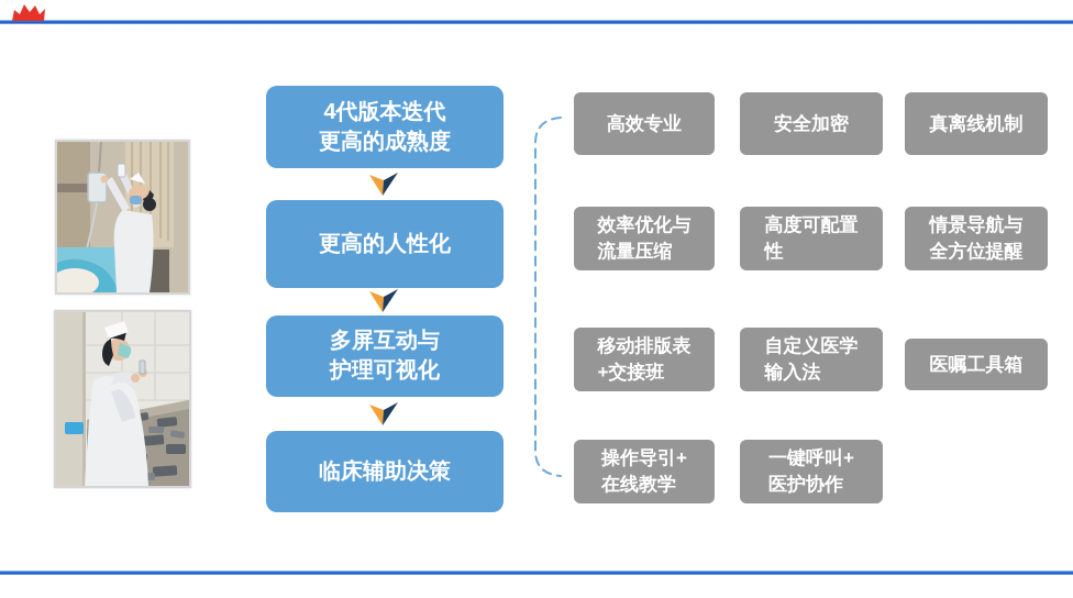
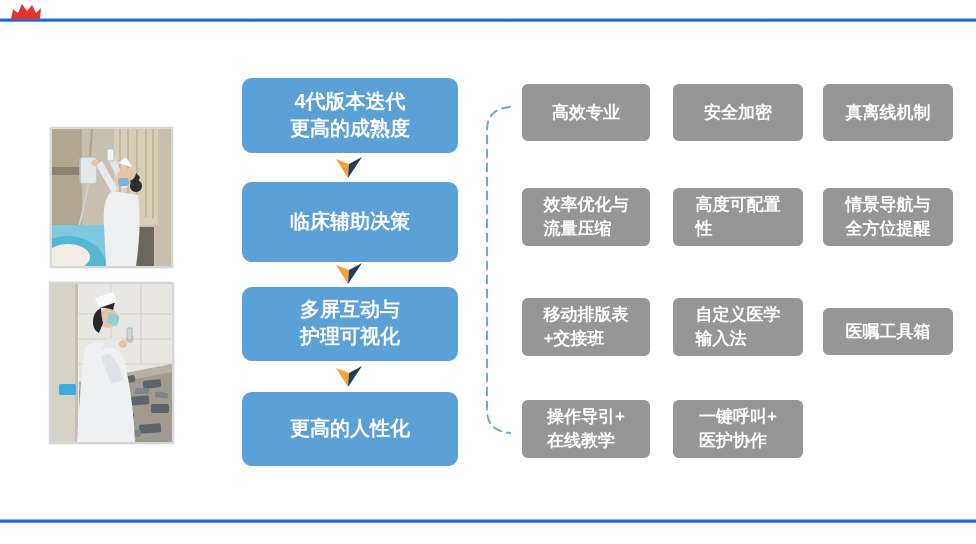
  4代版本迭代
  更高的成熟度
- 更高的人性化
+ 临床辅助决策
  多屏互动与
  护理可视化
- 临床辅助决策
+ 更高的人性化
  高效专业
  安全加密
  真离线机制
  效率优化与
  流量压缩
  高度可配置
  性
  情景导航与
  全方位提醒
  移动排版表
  +交接班
  自定义医学
  输入法
  医嘱工具箱
  操作导引+
  在线教学
  一键呼叫+
  医护协作
